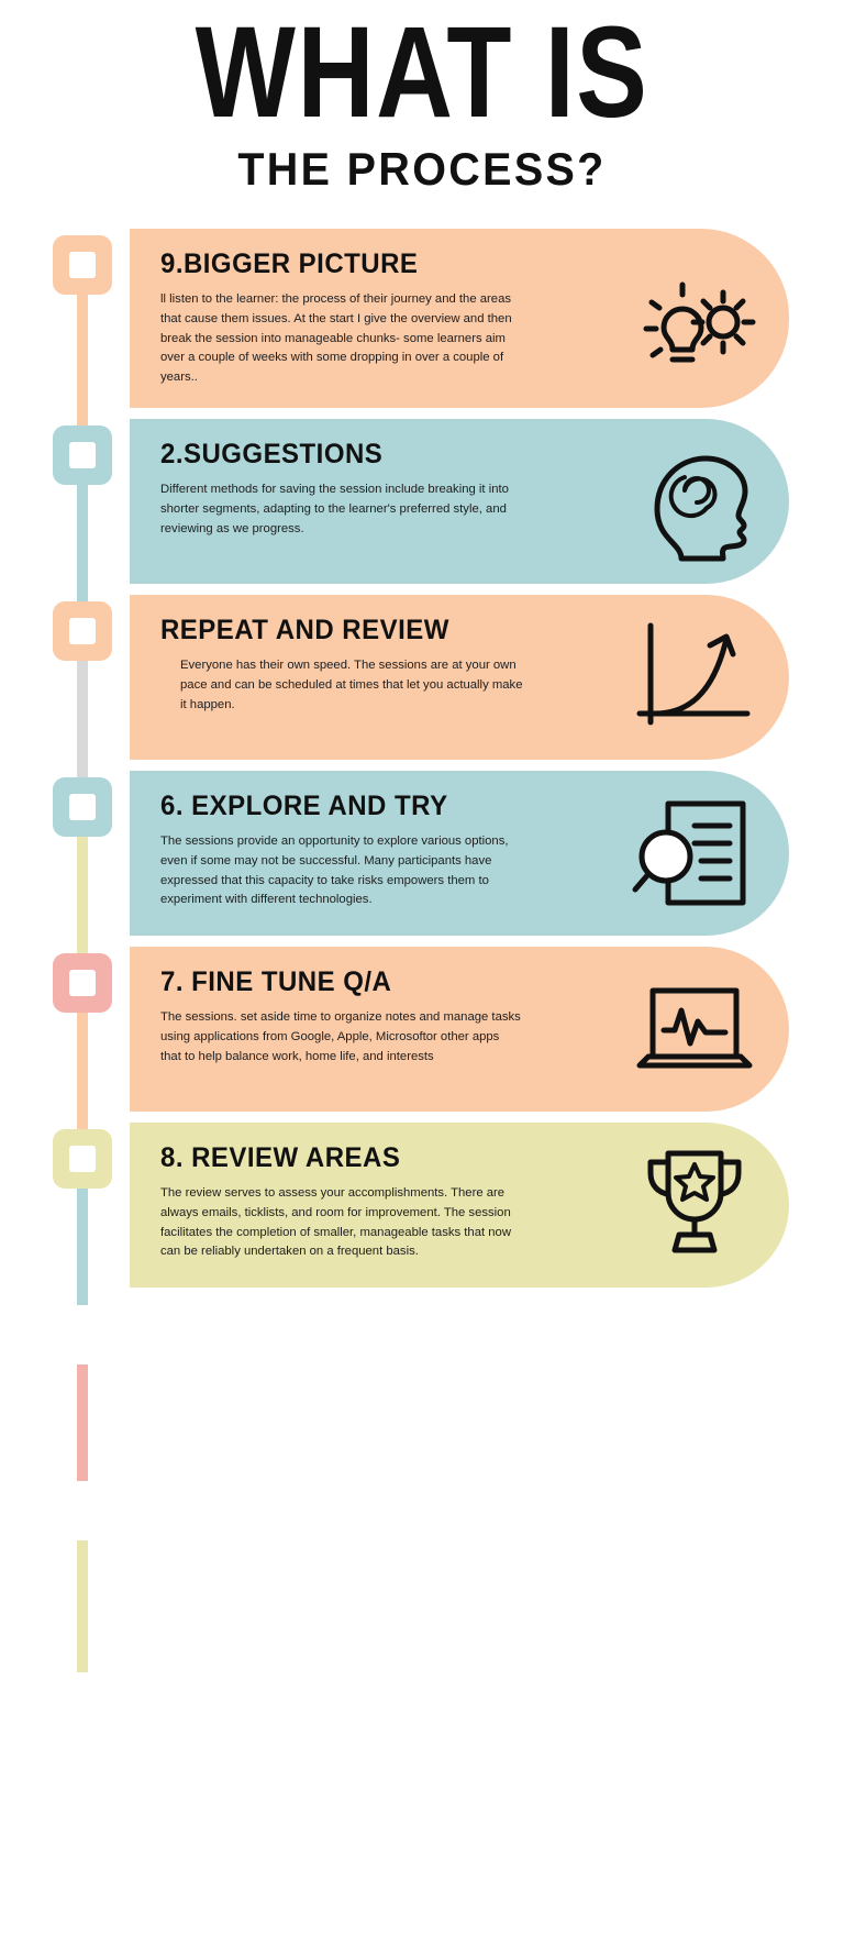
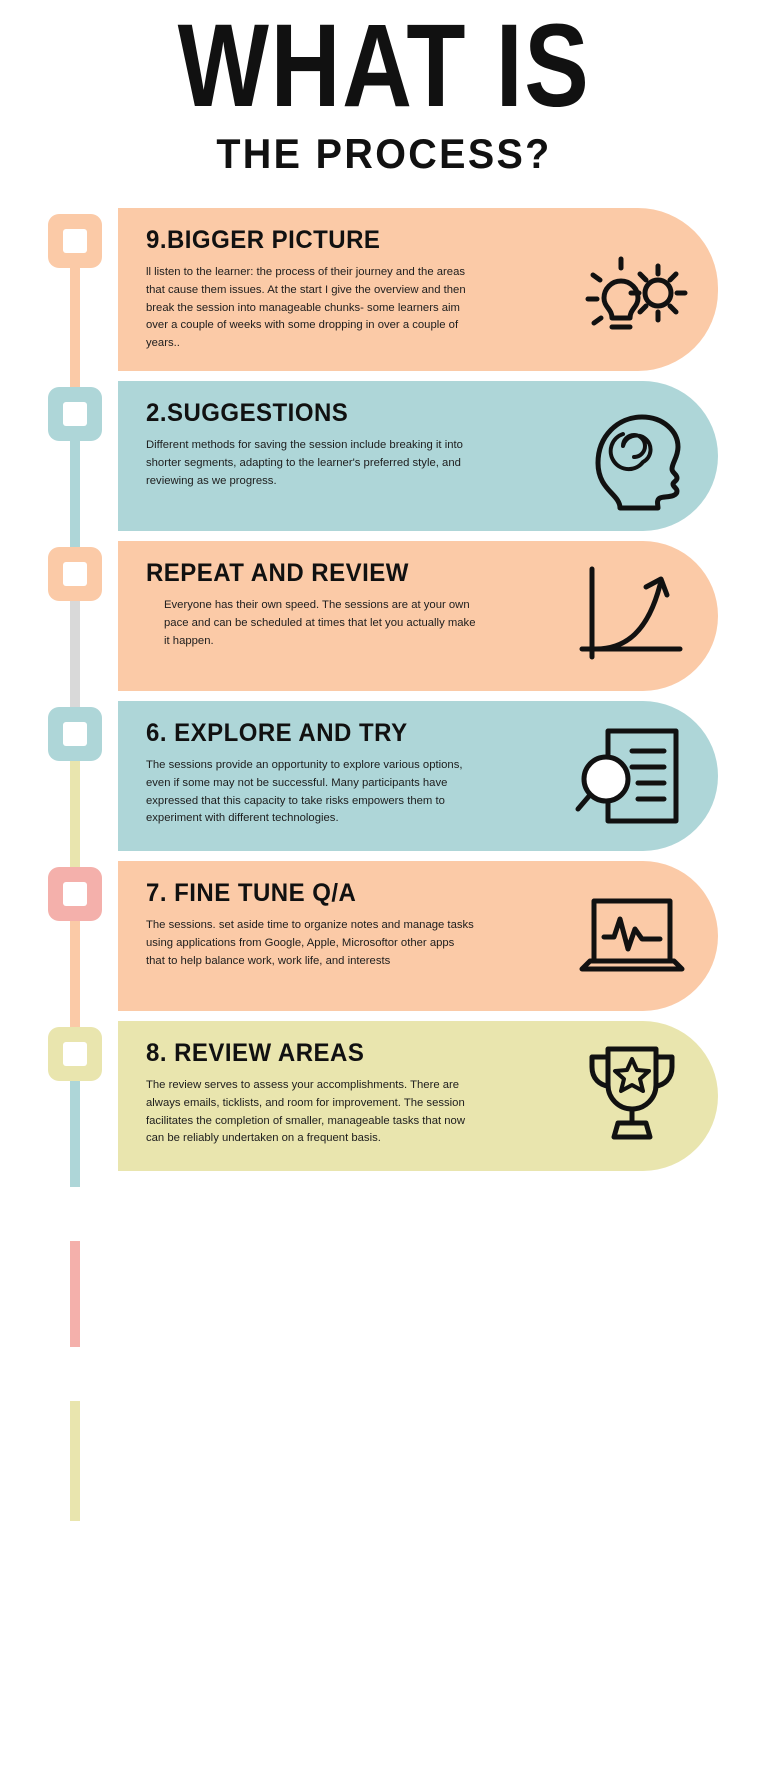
  WHAT IS
  THE PROCESS?
  9.BIGGER PICTURE
  ll listen to the learner: the process of their journey and the areas that cause them issues. At the start I give the overview and then break the session into manageable chunks- some learners aim over a couple of weeks with some dropping in over a couple of years..
  2.SUGGESTIONS
  Different methods for saving the session include breaking it into shorter segments, adapting to the learner's preferred style, and reviewing as we progress.
  REPEAT AND REVIEW
  Everyone has their own speed. The sessions are at your own pace and can be scheduled at times that let you actually make it happen.
  6. EXPLORE AND TRY
  The sessions provide an opportunity to explore various options, even if some may not be successful. Many participants have expressed that this capacity to take risks empowers them to experiment with different technologies.
  7. FINE TUNE Q/A
- The sessions. set aside time to organize notes and manage tasks using applications from Google, Apple, Microsoftor other apps that to help balance work, home life, and interests
+ The sessions. set aside time to organize notes and manage tasks using applications from Google, Apple, Microsoftor other apps that to help balance work, work life, and interests
  8. REVIEW AREAS
  The review serves to assess your accomplishments. There are always emails, ticklists, and room for improvement. The session facilitates the completion of smaller, manageable tasks that now can be reliably undertaken on a frequent basis.
